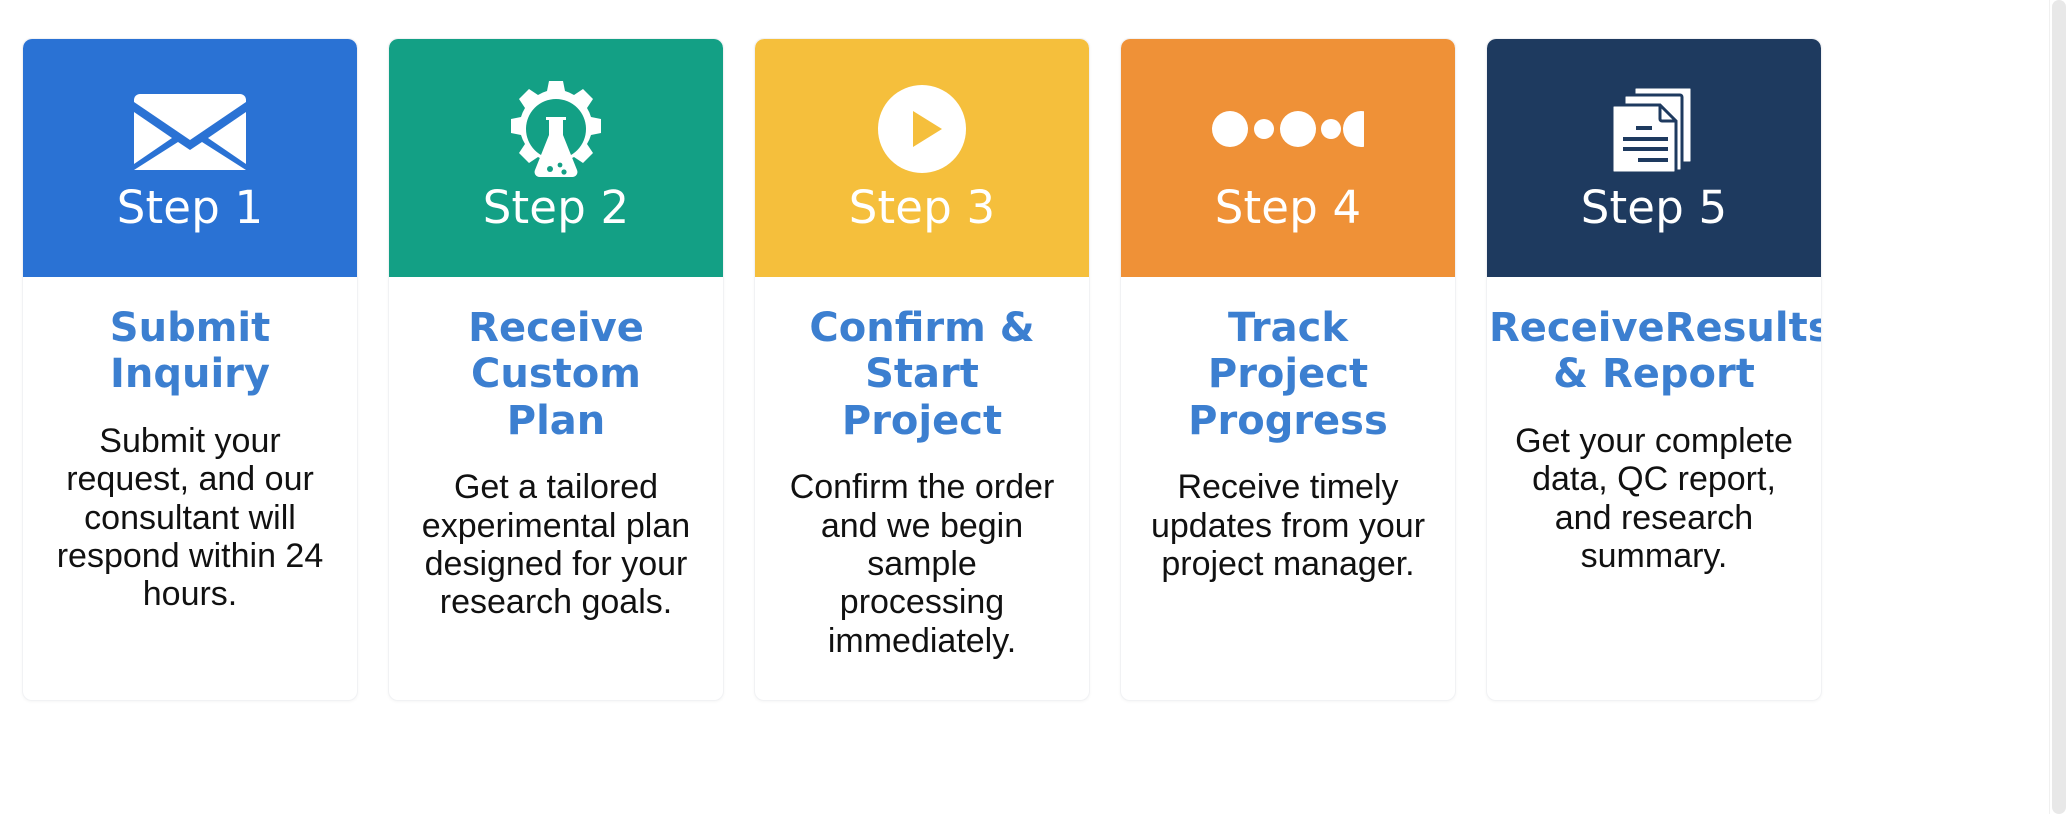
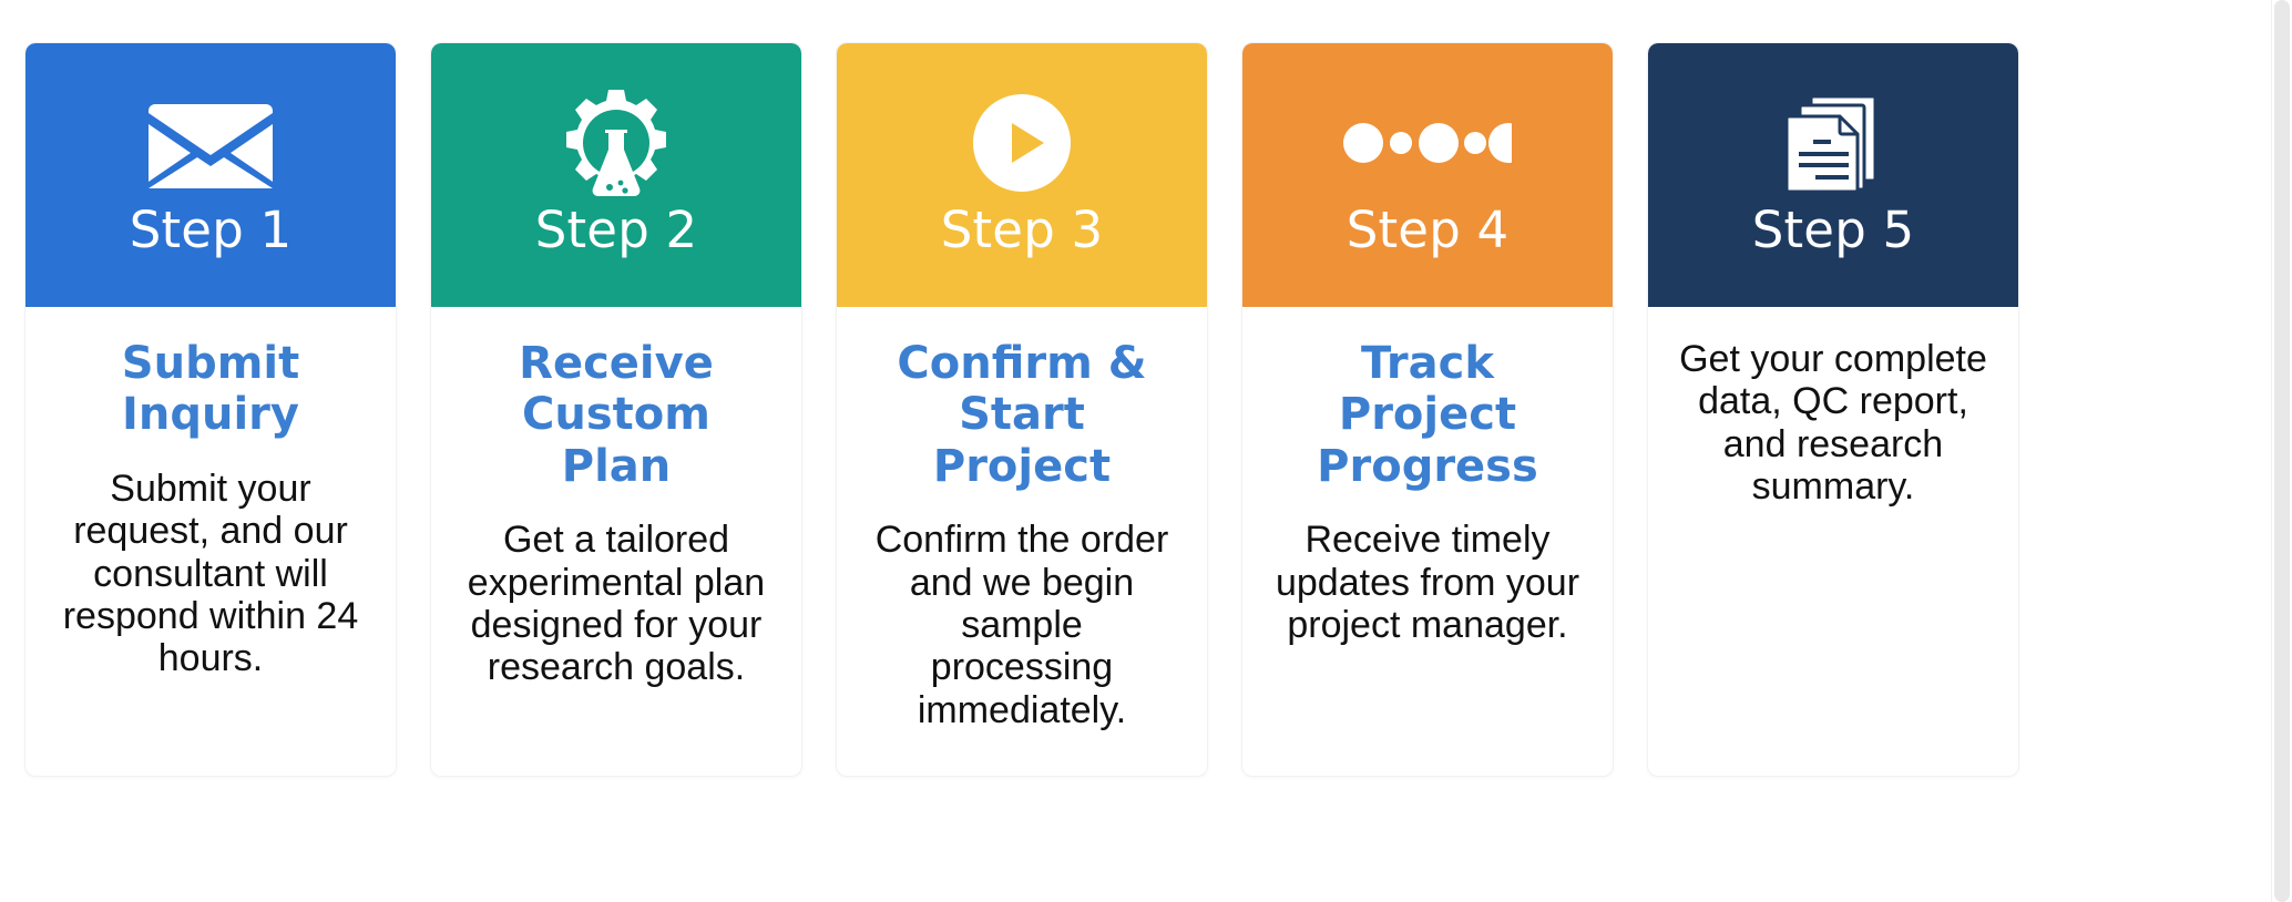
  Step 1
  Submit Inquiry
  Submit your request, and our consultant will respond within 24 hours.
  Step 2
  Receive Custom Plan
  Get a tailored experimental plan designed for your research goals.
  Step 3
  Confirm & Start Project
  Confirm the order and we begin sample processing immediately.
  Step 4
  Track Project Progress
  Receive timely updates from your project manager.
  Step 5
- ReceiveResults & Report
  Get your complete data, QC report, and research summary.
